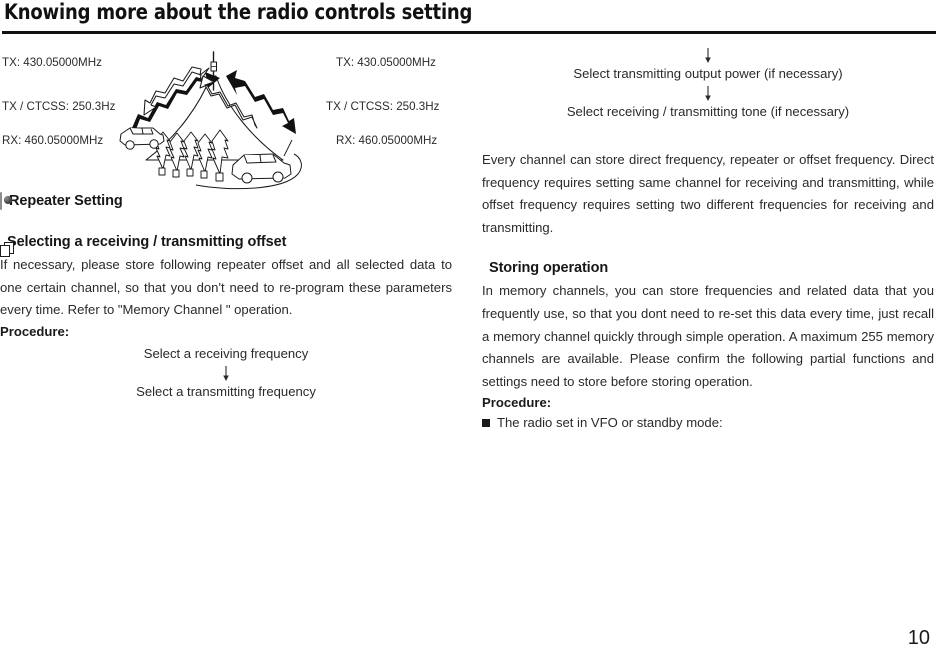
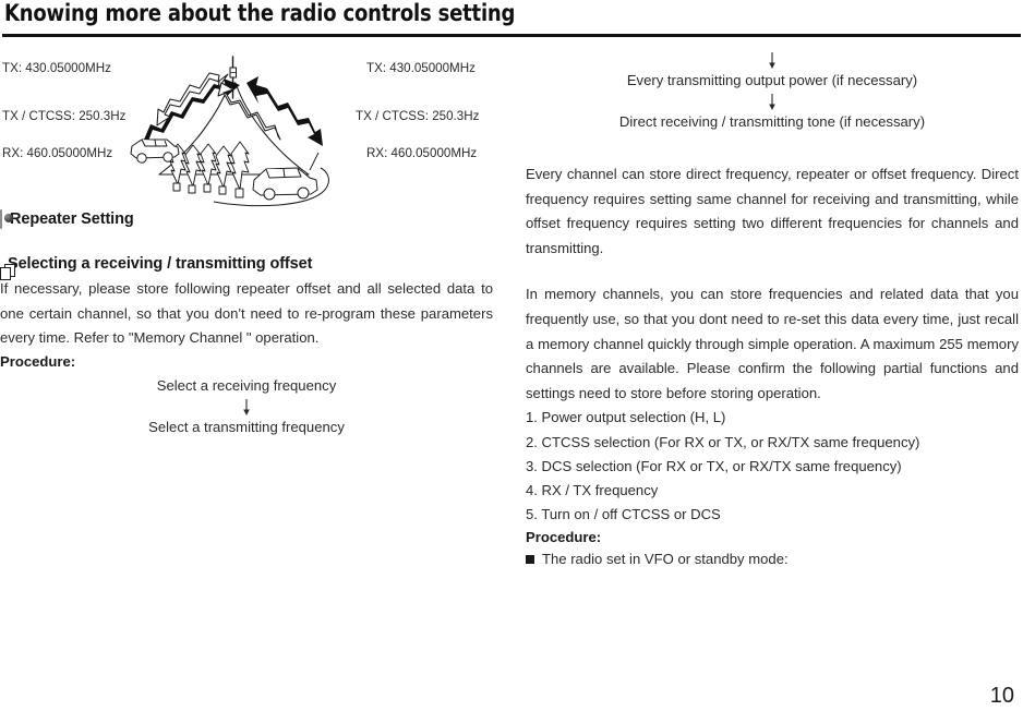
  Knowing more about the radio controls setting
  TX: 430.05000MHz
  TX / CTCSS: 250.3Hz
  RX: 460.05000MHz
  TX: 430.05000MHz
  TX / CTCSS: 250.3Hz
  RX: 460.05000MHz
  Repeater Setting
  electing a receiving / transmitting offset
  If necessary, please store following repeater offset and all selected data to one certain channel, so that you don't need to re-program these parameters every time. Refer to "Memory Channel " operation.
  Procedure:
  Select a receiving frequency
  Select a transmitting frequency
- Select transmitting output power (if necessary)
+ Every transmitting output power (if necessary)
- Select receiving / transmitting tone (if necessary)
+ Direct receiving / transmitting tone (if necessary)
- Every channel can store direct frequency, repeater or offset frequency. Direct frequency requires setting same channel for receiving and transmitting, while offset frequency requires setting two different frequencies for receiving and transmitting.
+ Every channel can store direct frequency, repeater or offset frequency. Direct frequency requires setting same channel for receiving and transmitting, while offset frequency requires setting two different frequencies for channels and transmitting.
- Storing operation
  In memory channels, you can store frequencies and related data that you frequently use, so that you dont need to re-set this data every time, just recall a memory channel quickly through simple operation. A maximum 255 memory channels are available. Please confirm the following partial functions and settings need to store before storing operation.
+ 1. Power output selection (H, L)
+ 2. CTCSS selection (For RX or TX, or RX/TX same frequency)
+ 3. DCS selection (For RX or TX, or RX/TX same frequency)
+ 4. RX / TX frequency
+ 5. Turn on / off CTCSS or DCS
  Procedure:
  The radio set in VFO or standby mode:
  10
